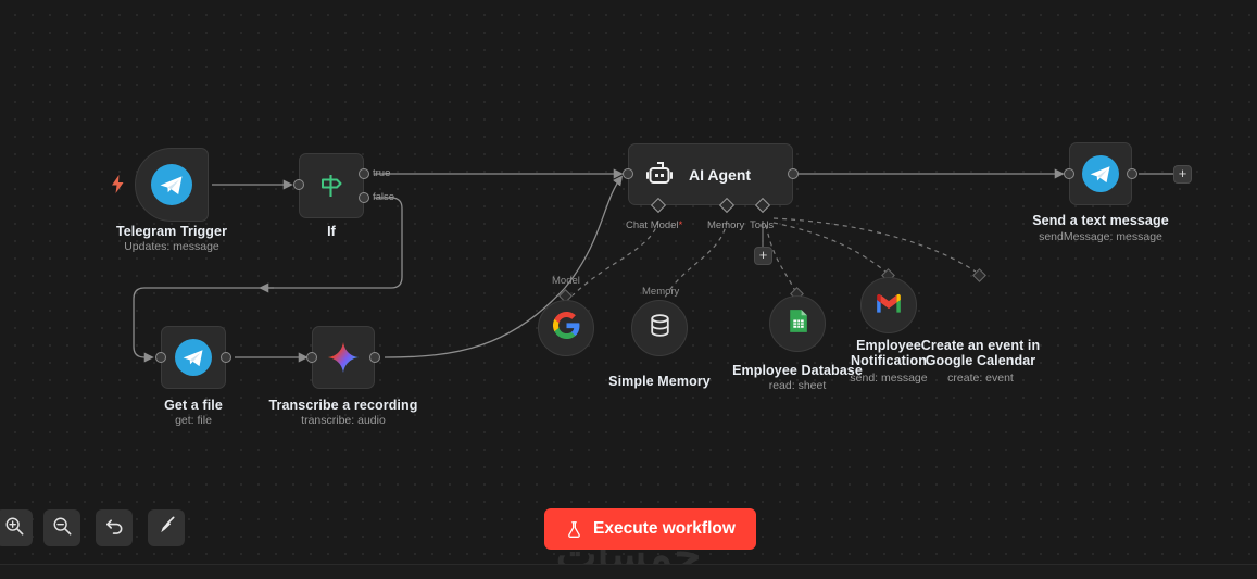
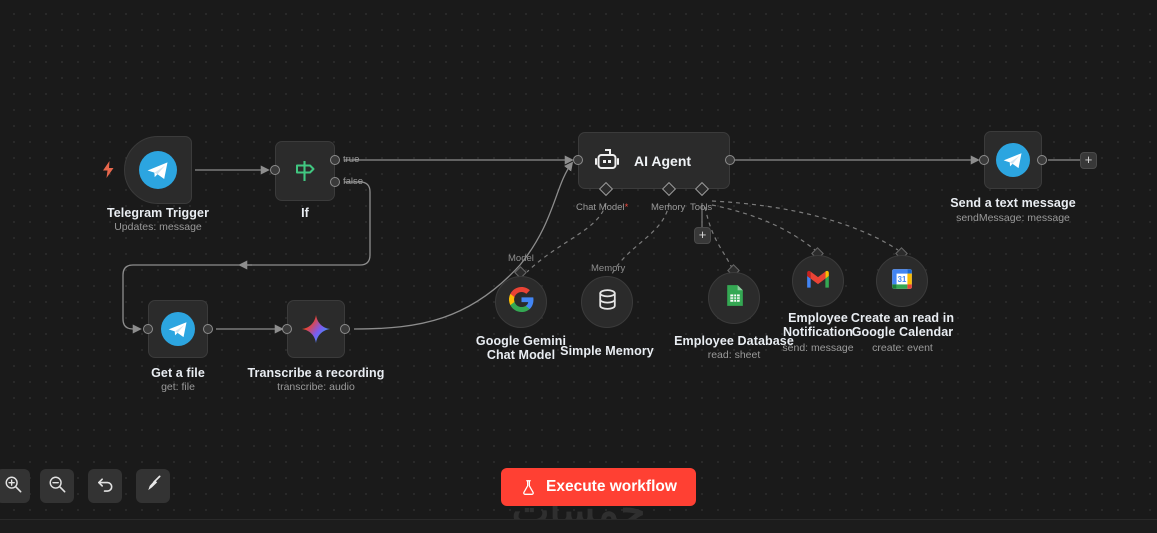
  Telegram Trigger
  Updates: message
  true
  false
  If
  AI Agent
  Chat Model*
  Memory
  Tools
  +
  +
  Send a text message
  sendMessage: message
  Get a file
  get: file
  Transcribe a recording
  transcribe: audio
  Model
+ Google Gemini Chat Model
  Memory
  Simple Memory
  Employee Database
  read: sheet
  Employee Notification
  send: message
+ 31
- Create an event in Google Calendar
+ Create an read in Google Calendar
  create: event
  خمسات
  Execute workflow
